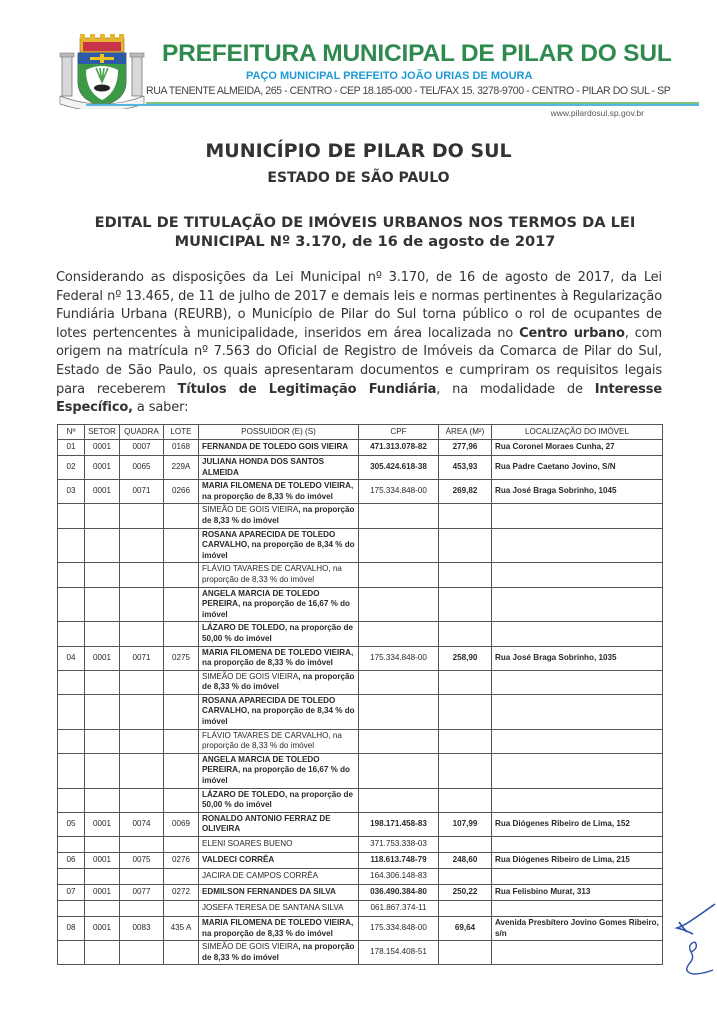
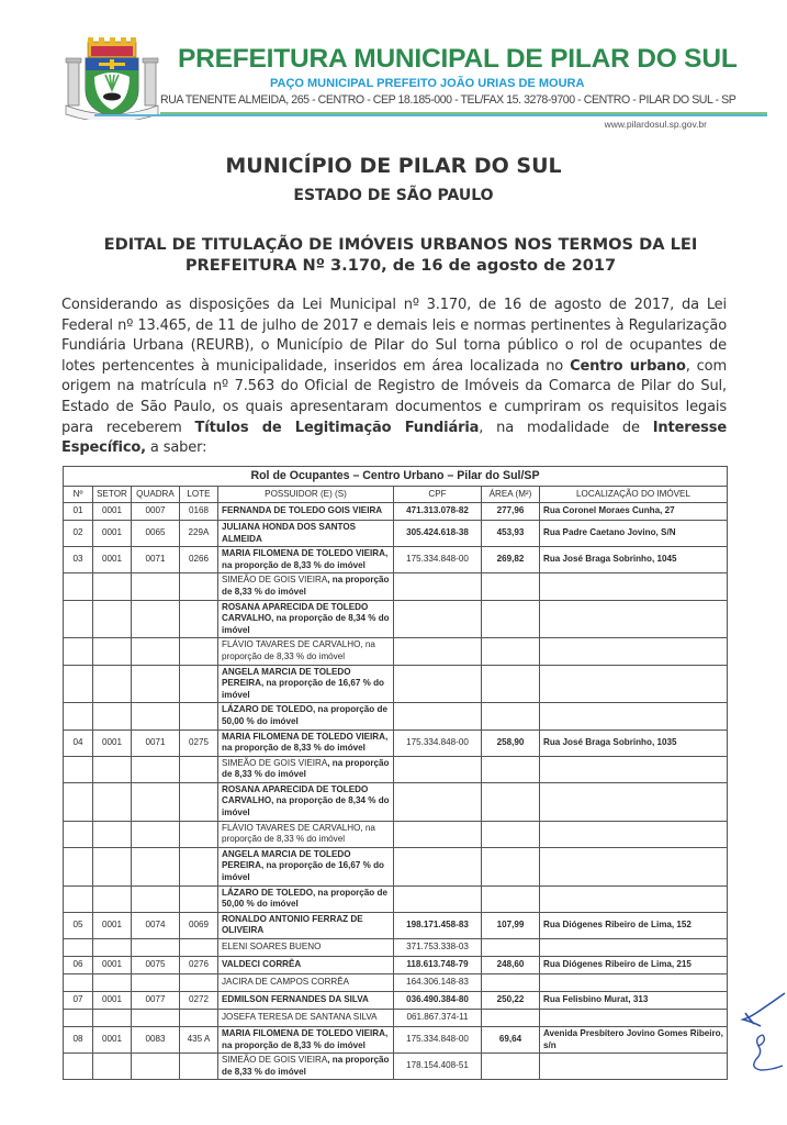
  PREFEITURA MUNICIPAL DE PILAR DO SUL
  PAÇO MUNICIPAL PREFEITO JOÃO URIAS DE MOURA
  RUA TENENTE ALMEIDA, 265 - CENTRO - CEP 18.185-000 - TEL/FAX 15. 3278-9700 - CENTRO - PILAR DO SUL - SP
  www.pilardosul.sp.gov.br
  MUNICÍPIO DE PILAR DO SUL
  ESTADO DE SÃO PAULO
  EDITAL DE TITULAÇÃO DE IMÓVEIS URBANOS NOS TERMOS DA LEI
- MUNICIPAL Nº 3.170, de 16 de agosto de 2017
+ PREFEITURA Nº 3.170, de 16 de agosto de 2017
  Considerando as disposições da Lei Municipal nº 3.170, de 16 de agosto de 2017, da Lei Federal nº 13.465, de 11 de julho de 2017 e demais leis e normas pertinentes à Regularização Fundiária Urbana (REURB), o Município de Pilar do Sul torna público o rol de ocupantes de lotes pertencentes à municipalidade, inseridos em área localizada no Centro urbano, com origem na matrícula nº 7.563 do Oficial de Registro de Imóveis da Comarca de Pilar do Sul, Estado de São Paulo, os quais apresentaram documentos e cumpriram os requisitos legais para receberem Títulos de Legitimação Fundiária, na modalidade de Interesse Específico, a saber:
+ Rol de Ocupantes – Centro Urbano – Pilar do Sul/SP
  Nº	SETOR	QUADRA	LOTE	POSSUIDOR (E) (S)	CPF	ÁREA (M²)	LOCALIZAÇÃO DO IMÓVEL
  01	0001	0007	0168	FERNANDA DE TOLEDO GOIS VIEIRA	471.313.078-82	277,96	Rua Coronel Moraes Cunha, 27
  02	0001	0065	229A	JULIANA HONDA DOS SANTOS ALMEIDA	305.424.618-38	453,93	Rua Padre Caetano Jovino, S/N
  03	0001	0071	0266	MARIA FILOMENA DE TOLEDO VIEIRA, na proporção de 8,33 % do imóvel	175.334.848-00	269,82	Rua José Braga Sobrinho, 1045
  				SIMEÃO DE GOIS VIEIRA, na proporção de 8,33 % do imóvel
  				ROSANA APARECIDA DE TOLEDO CARVALHO, na proporção de 8,34 % do imóvel
  				FLÁVIO TAVARES DE CARVALHO, na proporção de 8,33 % do imóvel
  				ANGELA MARCIA DE TOLEDO PEREIRA, na proporção de 16,67 % do imóvel
  				LÁZARO DE TOLEDO, na proporção de 50,00 % do imóvel
  04	0001	0071	0275	MARIA FILOMENA DE TOLEDO VIEIRA, na proporção de 8,33 % do imóvel	175.334.848-00	258,90	Rua José Braga Sobrinho, 1035
  				SIMEÃO DE GOIS VIEIRA, na proporção de 8,33 % do imóvel
  				ROSANA APARECIDA DE TOLEDO CARVALHO, na proporção de 8,34 % do imóvel
  				FLÁVIO TAVARES DE CARVALHO, na proporção de 8,33 % do imóvel
  				ANGELA MARCIA DE TOLEDO PEREIRA, na proporção de 16,67 % do imóvel
  				LÁZARO DE TOLEDO, na proporção de 50,00 % do imóvel
  05	0001	0074	0069	RONALDO ANTONIO FERRAZ DE OLIVEIRA	198.171.458-83	107,99	Rua Diógenes Ribeiro de Lima, 152
  				ELENI SOARES BUENO	371.753.338-03
  06	0001	0075	0276	VALDECI CORRÊA	118.613.748-79	248,60	Rua Diógenes Ribeiro de Lima, 215
  				JACIRA DE CAMPOS CORRÊA	164.306.148-83
  07	0001	0077	0272	EDMILSON FERNANDES DA SILVA	036.490.384-80	250,22	Rua Felisbino Murat, 313
  				JOSEFA TERESA DE SANTANA SILVA	061.867.374-11
  08	0001	0083	435 A	MARIA FILOMENA DE TOLEDO VIEIRA, na proporção de 8,33 % do imóvel	175.334.848-00	69,64	Avenida Presbítero Jovino Gomes Ribeiro, s/n
  				SIMEÃO DE GOIS VIEIRA, na proporção de 8,33 % do imóvel	178.154.408-51
